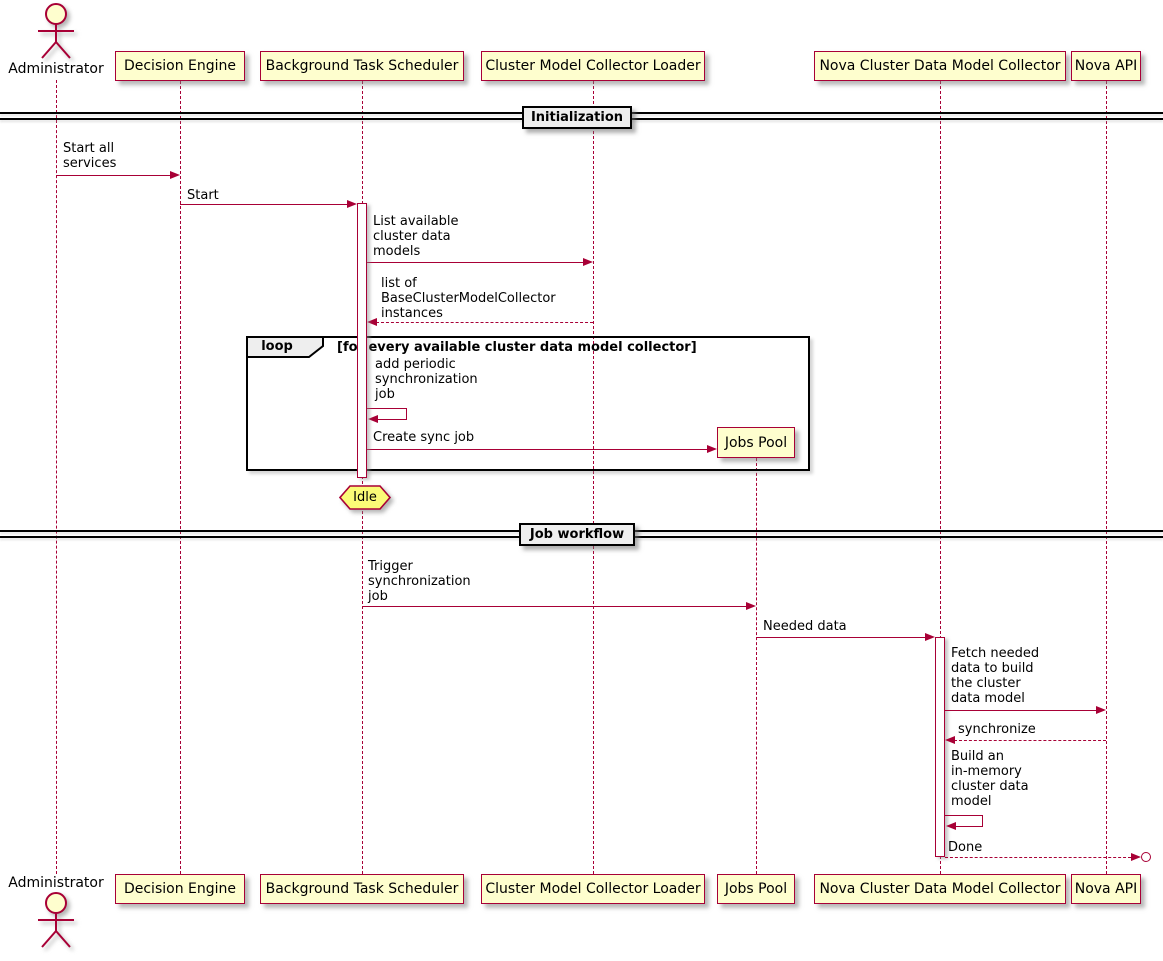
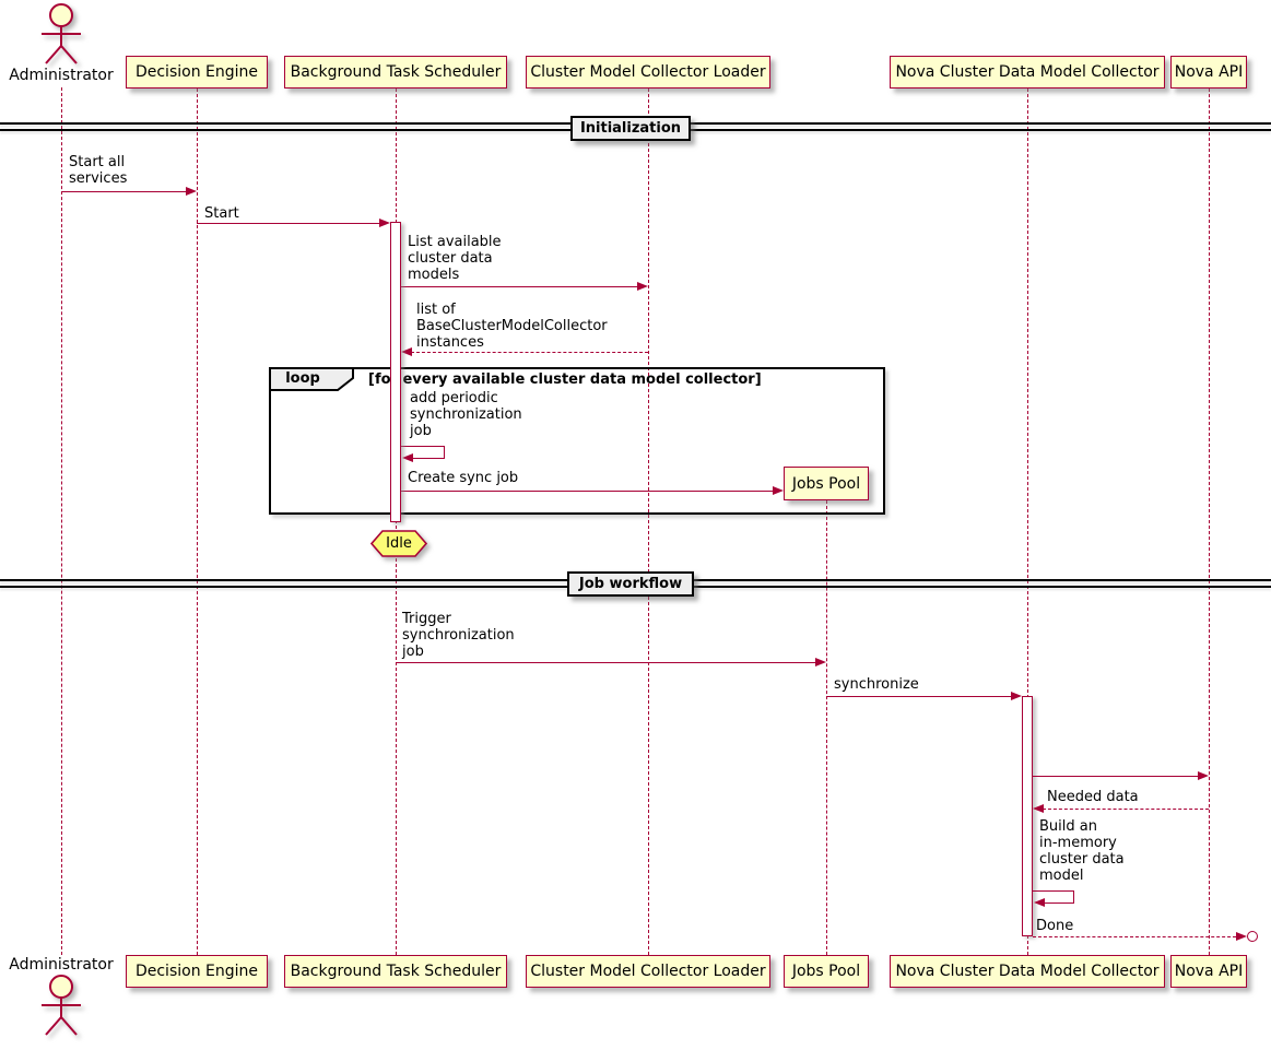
  Initialization
  Job workflow
  loop
  [fo every available cluster data model collector]
  Start all
  services
  Start
  List available
  cluster data
  models
  list of
  BaseClusterModelCollector
  instances
  add periodic
  synchronization
  job
  Create sync job
  Jobs Pool
  Idle
  Trigger
  synchronization
  job
- Needed data
+ synchronize
- Fetch needed
- data to build
- the cluster
- data model
- synchronize
+ Needed data
  Build an
  in-memory
  cluster data
  model
  Done
  Administrator
  Decision Engine
  Background Task Scheduler
  Cluster Model Collector Loader
  Nova Cluster Data Model Collector
  Nova API
  Administrator
  Decision Engine
  Background Task Scheduler
  Cluster Model Collector Loader
  Jobs Pool
  Nova Cluster Data Model Collector
  Nova API
